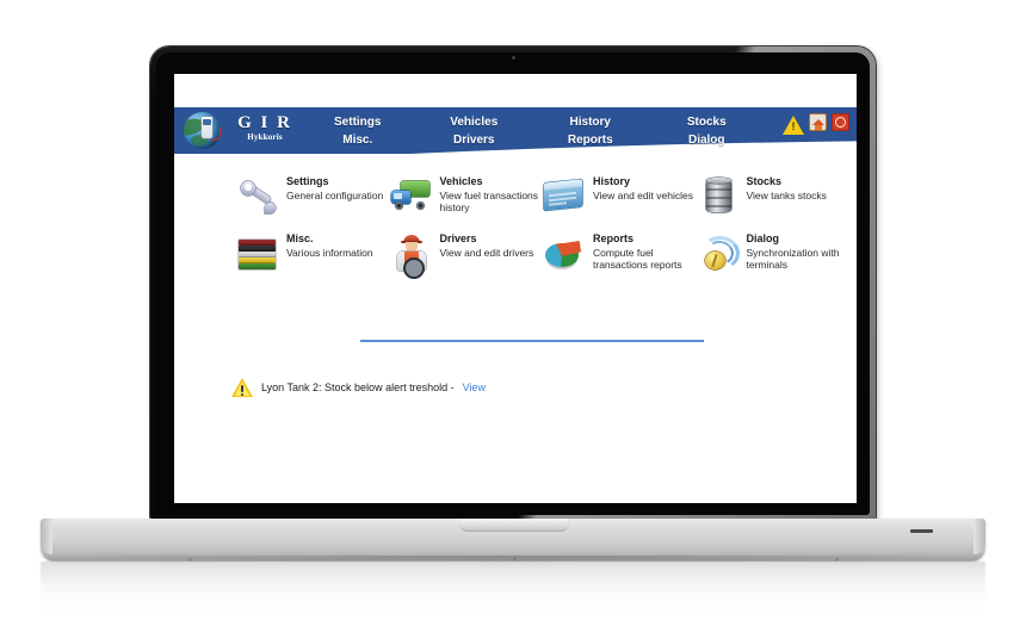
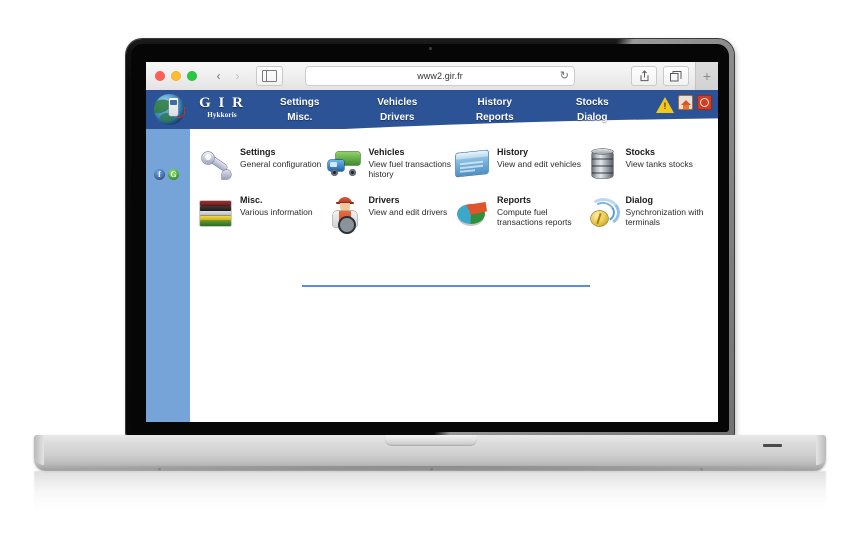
+ ‹
+ ›
+ www2.gir.fr
+ ↻
+ +
  G I R
  Hykkoris
  Settings
  Misc.
  Vehicles
  Drivers
  History
  Reports
  Stocks
  Dialog
+ f
+ G
  Settings
  General configuration
  Vehicles
  View fuel transactions history
  History
  View and edit vehicles
  Stocks
  View tanks stocks
  Misc.
  Various information
  Drivers
  View and edit drivers
  Reports
  Compute fuel transactions reports
  Dialog
  Synchronization with terminals
- Lyon Tank 2: Stock below alert treshold -
- View
